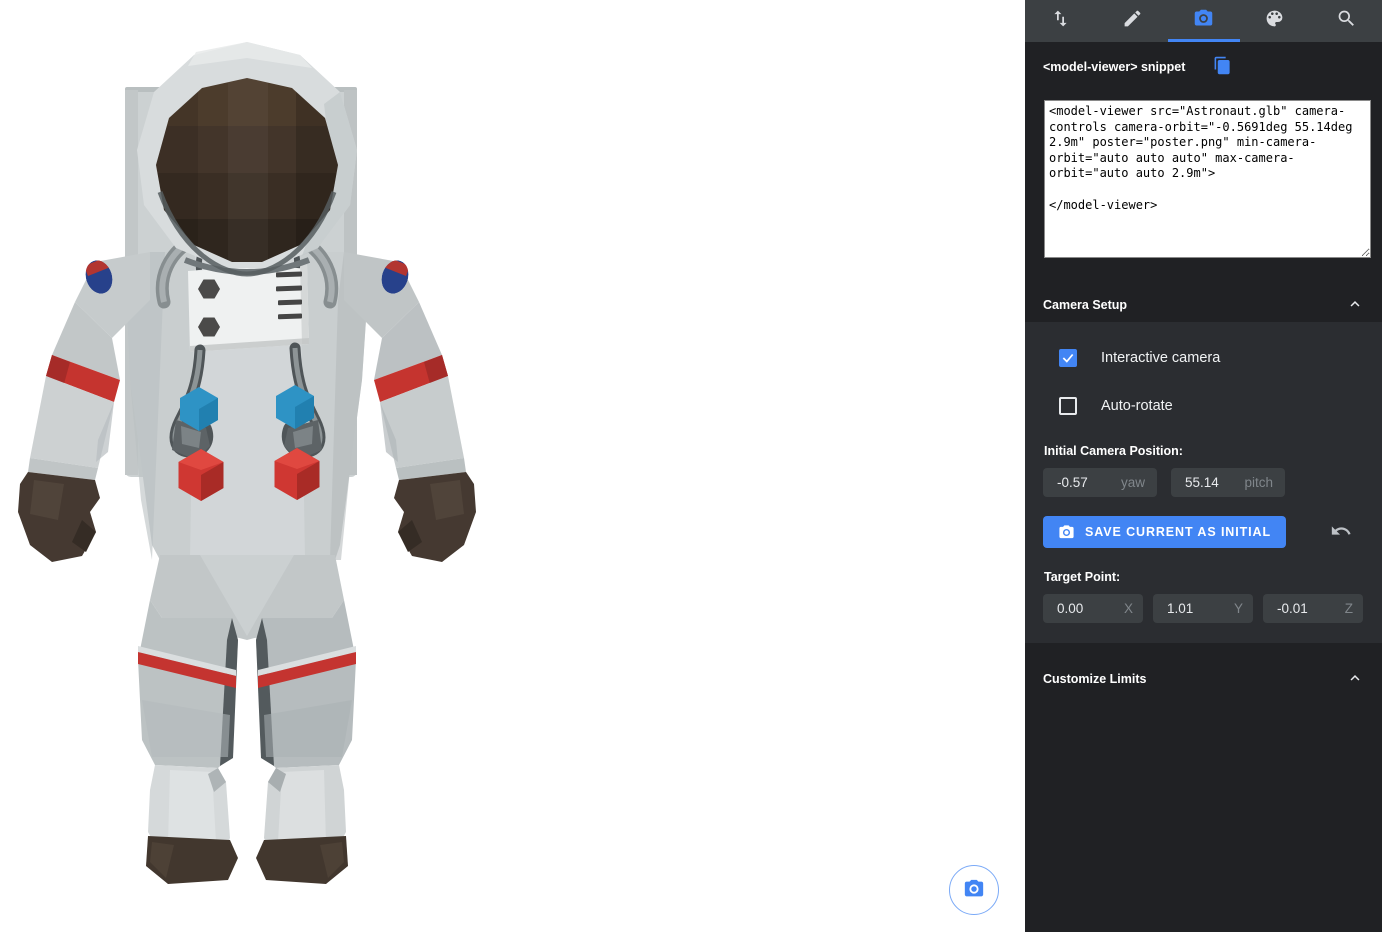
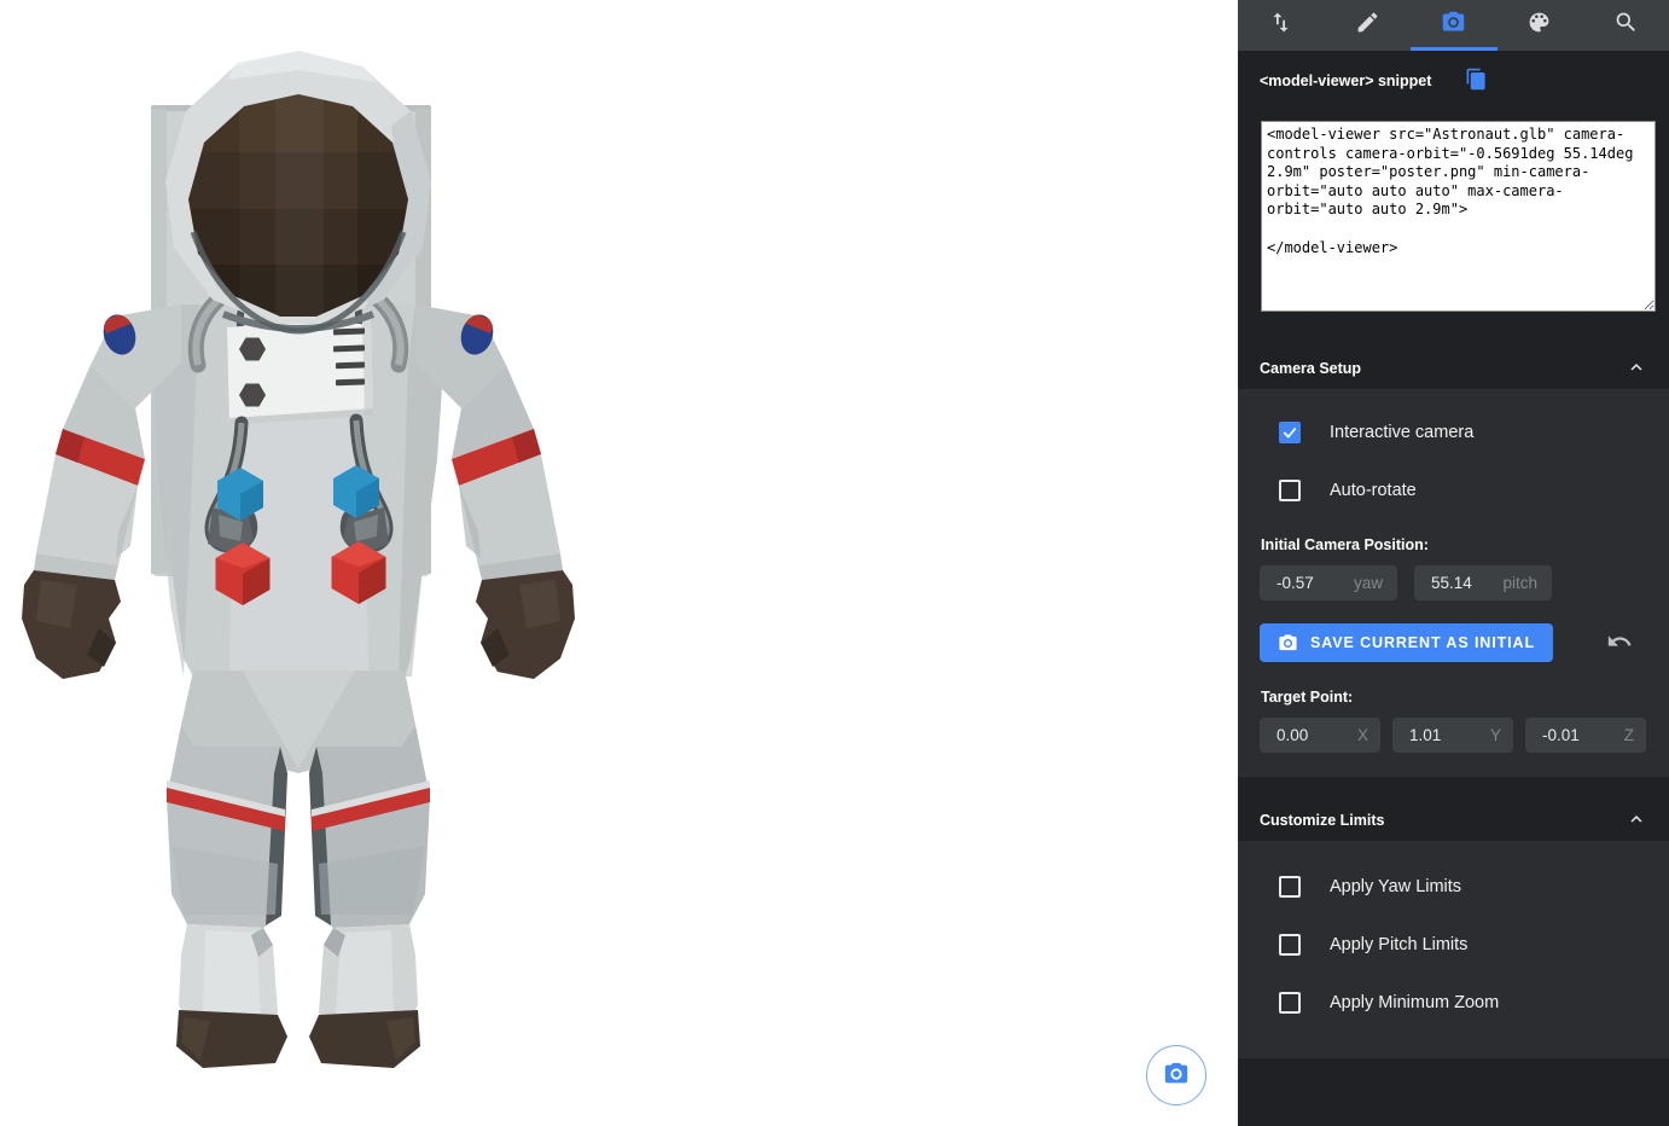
  <model-viewer> snippet
  Camera Setup
  Interactive camera
  Auto-rotate
  Initial Camera Position:
  -0.57
  yaw
  55.14
  pitch
  SAVE CURRENT AS INITIAL
  Target Point:
  0.00
  X
  1.01
  Y
  -0.01
  Z
  Customize Limits
+ Apply Yaw Limits
+ Apply Pitch Limits
+ Apply Minimum Zoom
